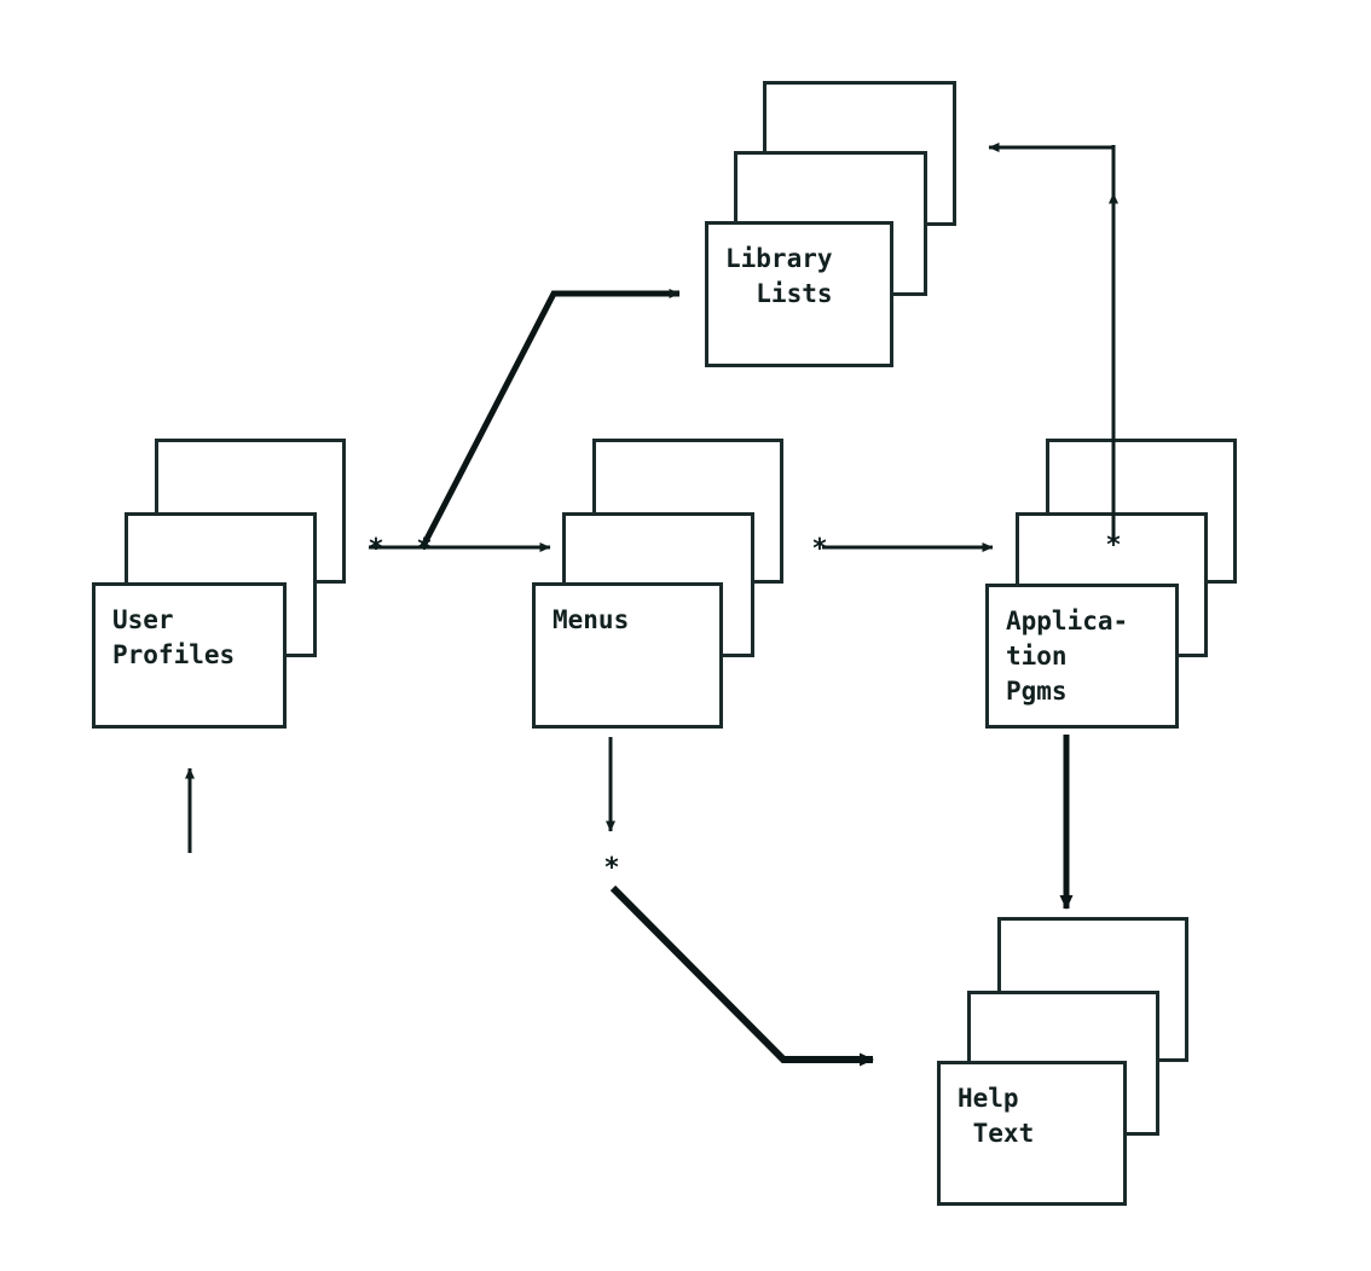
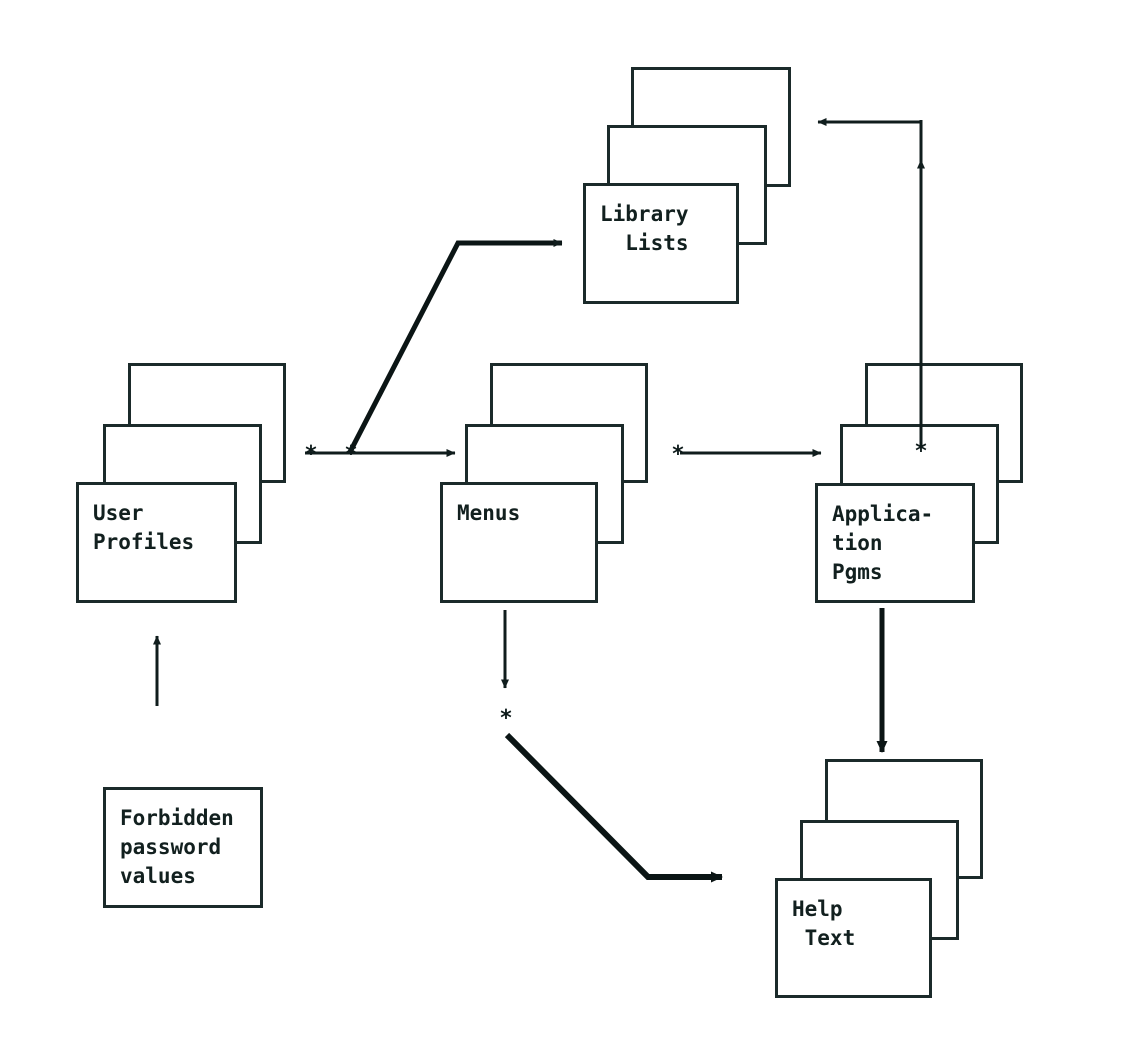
  Library
  Lists
  User
  Profiles
  Menus
  Applica-
  tion
  Pgms
  Help
  Text
+ Forbidden
+ password
+ values
  *
  *
  *
  *
  *
